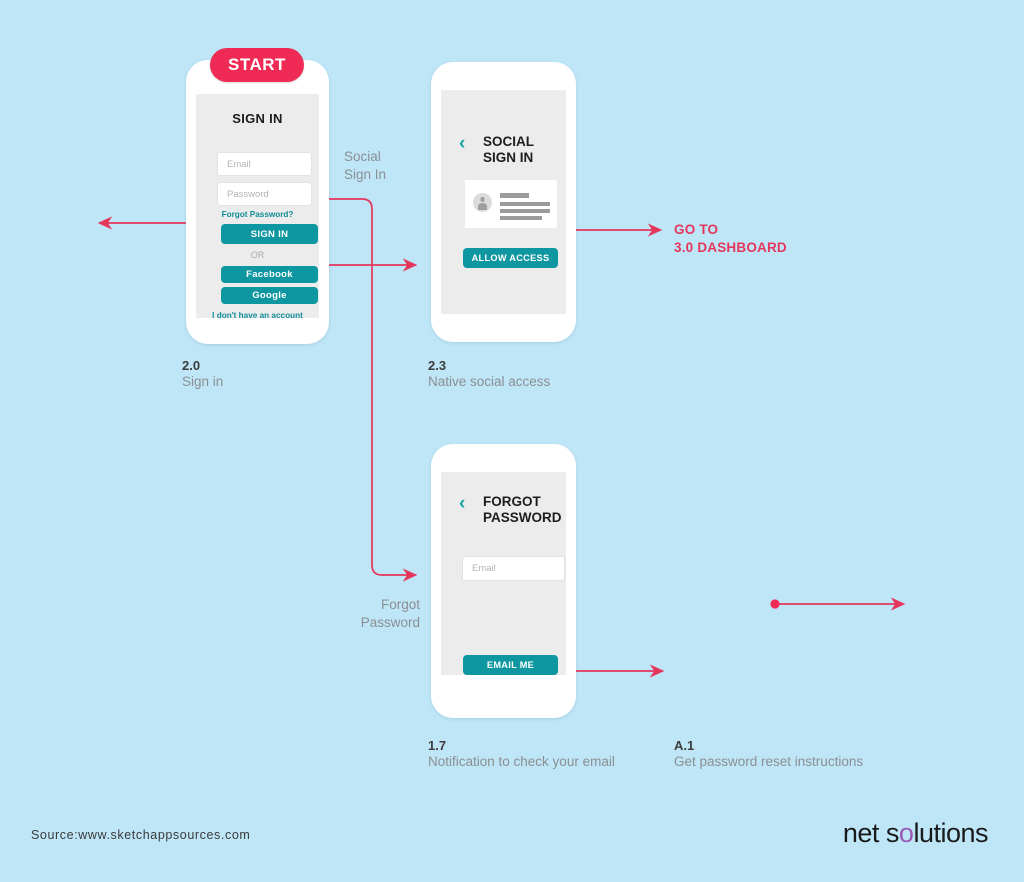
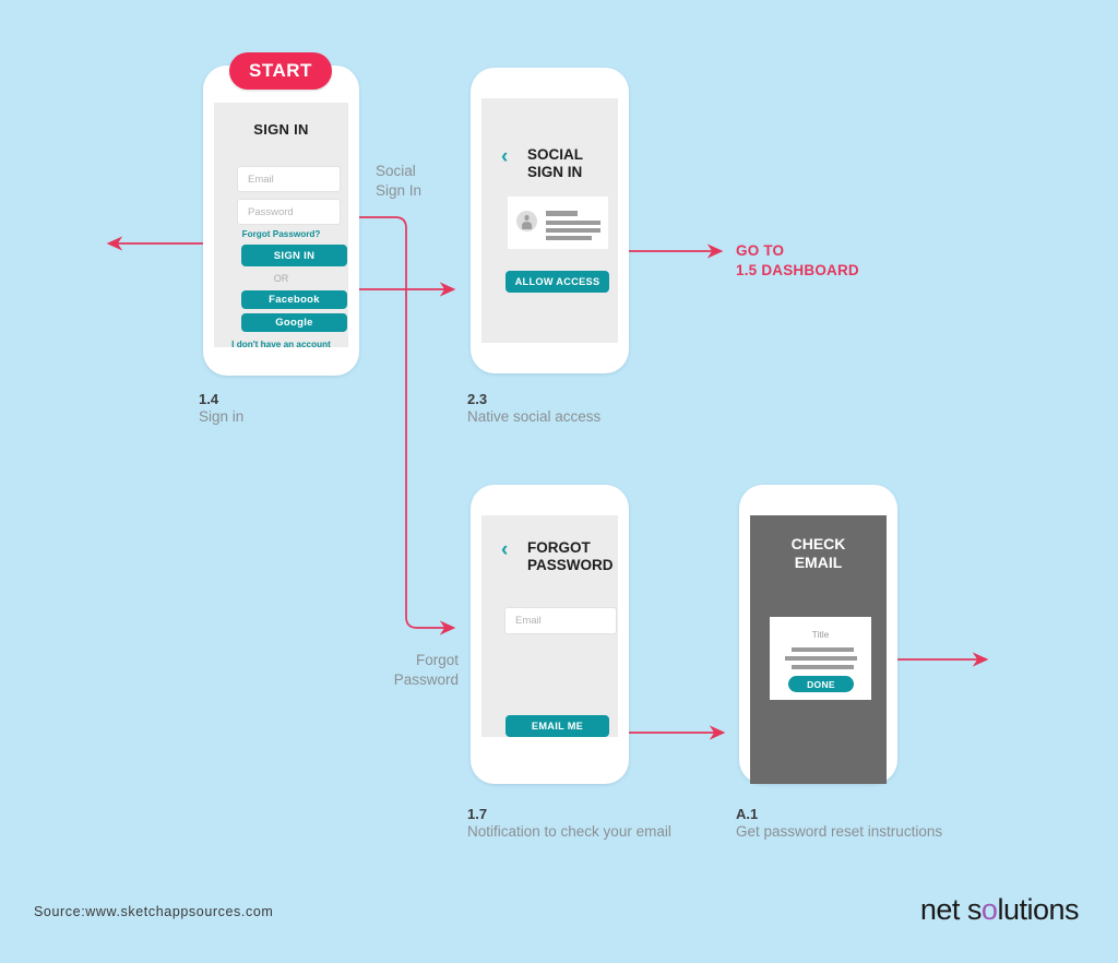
  START
  SIGN IN
  Email
  Password
  Forgot Password?
  SIGN IN
  OR
  Facebook
  Google
  I don't have an account
- 2.0
+ 1.4
  Sign in
  ‹
  SOCIAL
  SIGN IN
  ALLOW ACCESS
  2.3
  Native social access
  ‹
  FORGOT
  PASSWORD
  Email
  EMAIL ME
  1.7
  Notification to check your email
+ CHECK
+ EMAIL
+ Title
+ DONE
  A.1
  Get password reset instructions
  Social
  Sign In
  Forgot
  Password
  GO TO
- 3.0 DASHBOARD
+ 1.5 DASHBOARD
  Source:www.sketchappsources.com
  net solutions
